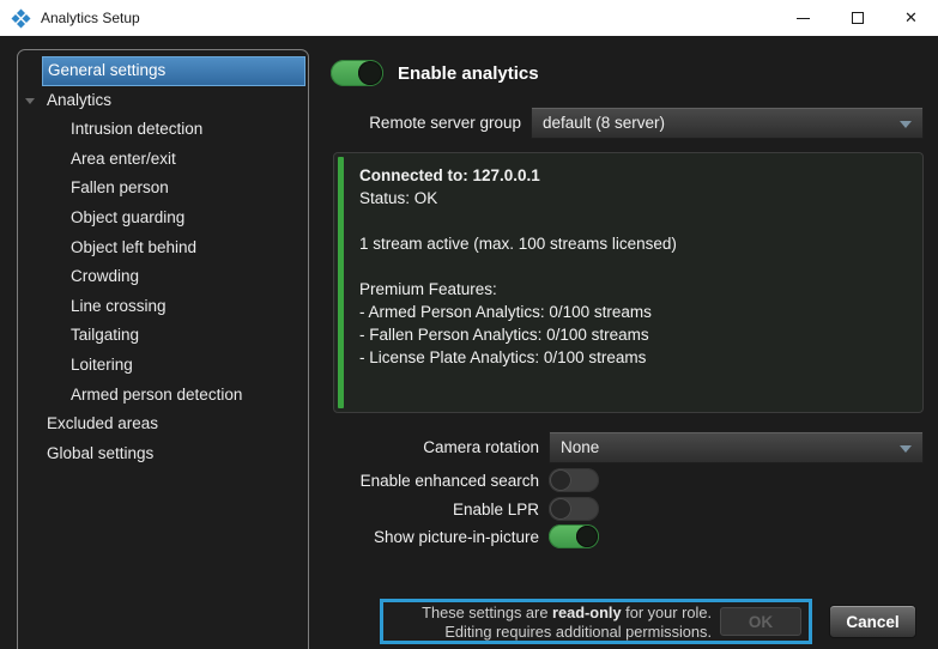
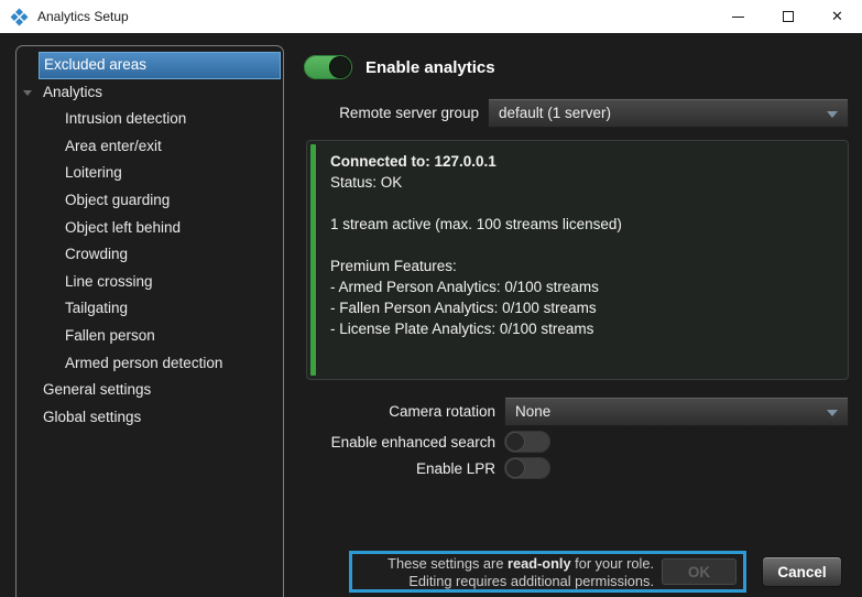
  Analytics Setup
  ✕
- General settings
+ Excluded areas
  Analytics
  Intrusion detection
  Area enter/exit
- Fallen person
+ Loitering
  Object guarding
  Object left behind
  Crowding
  Line crossing
  Tailgating
- Loitering
+ Fallen person
  Armed person detection
- Excluded areas
+ General settings
  Global settings
  Enable analytics
  Remote server group
- default (8 server)
+ default (1 server)
  Connected to: 127.0.0.1
  Status: OK
  1 stream active (max. 100 streams licensed)
  Premium Features:
  - Armed Person Analytics: 0/100 streams
  - Fallen Person Analytics: 0/100 streams
  - License Plate Analytics: 0/100 streams
  Camera rotation
  None
  Enable enhanced search
  Enable LPR
- Show picture-in-picture
  These settings are read-only for your role.
  Editing requires additional permissions.
  OK
  Cancel
